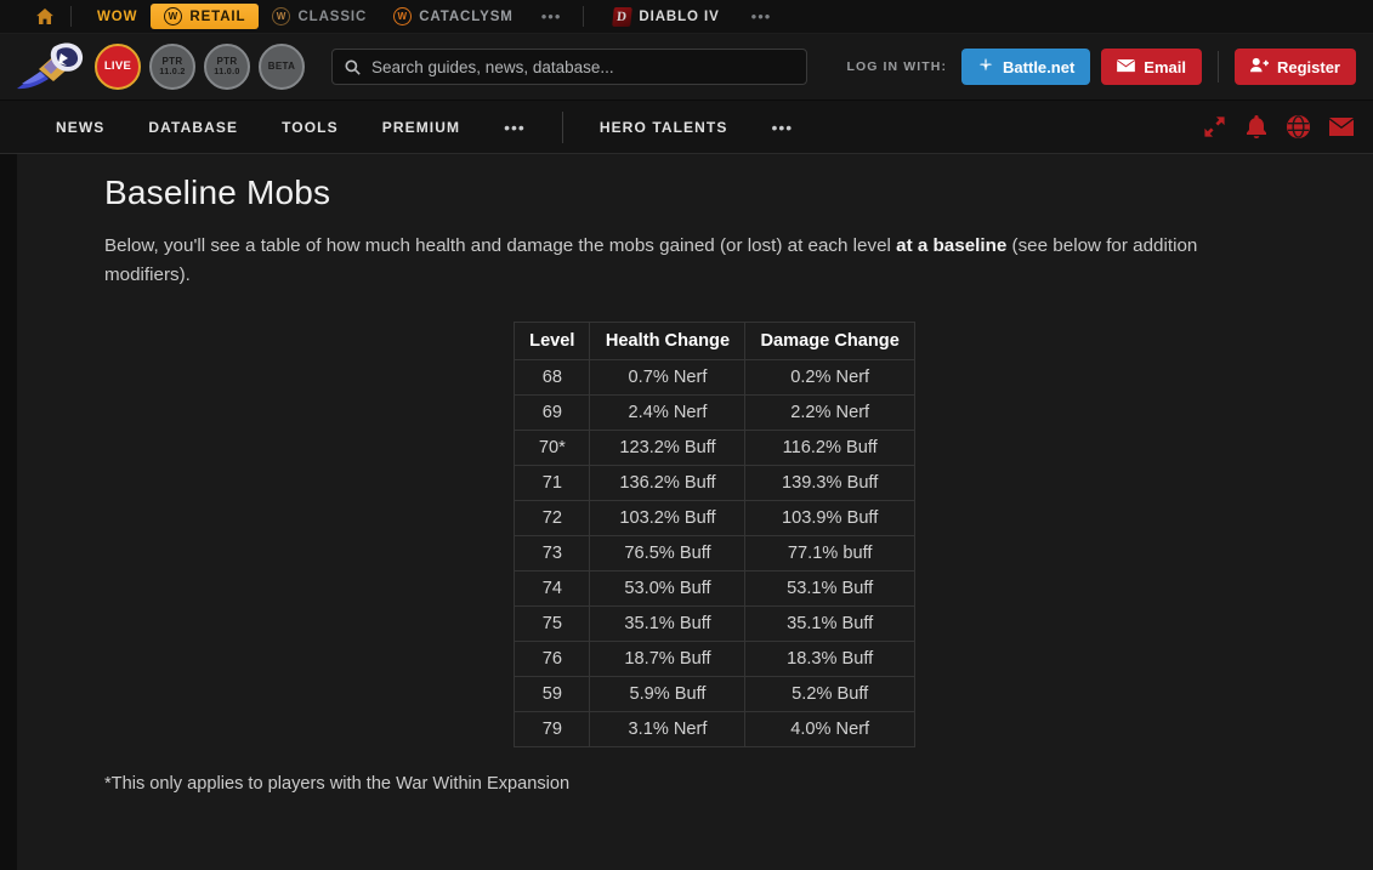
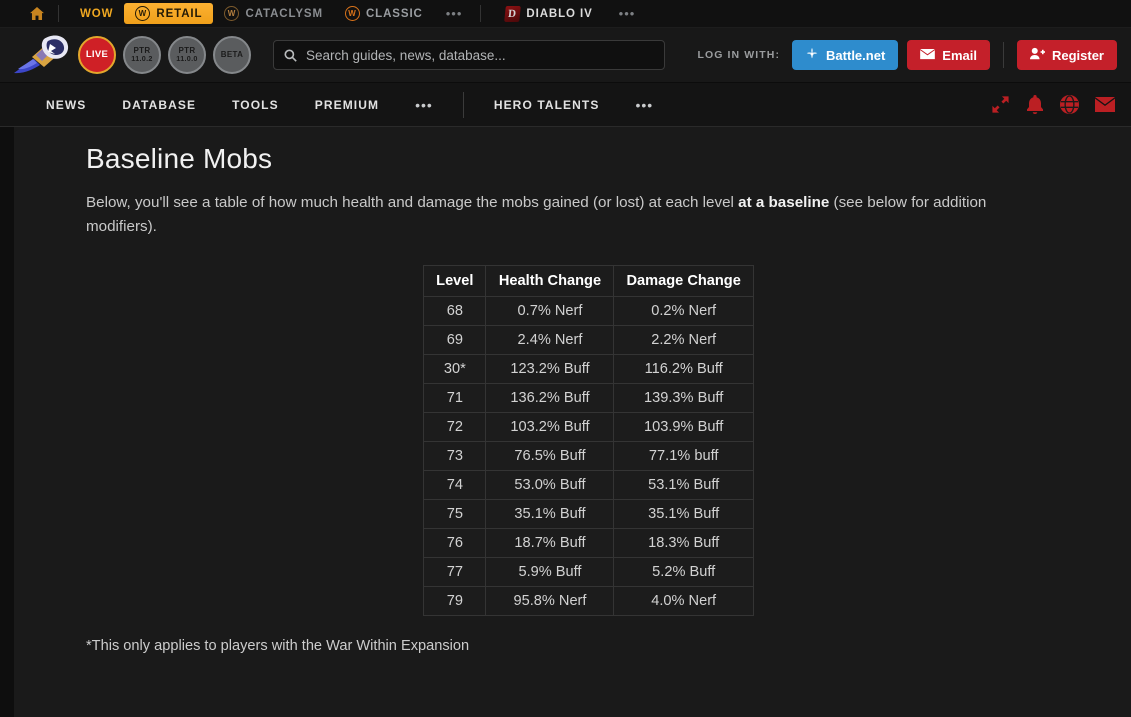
  WOW
  W
  RETAIL
  W
- CLASSIC
+ CATACLYSM
  W
- CATACLYSM
+ CLASSIC
  •••
  DIABLO IV
  •••
  LIVE
  PTR
  11.0.2
  PTR
  11.0.0
  BETA
  Search guides, news, database...
  LOG IN WITH:
  Battle.net
  Email
  Register
  NEWS
  DATABASE
  TOOLS
  PREMIUM
  •••
  HERO TALENTS
  •••
  Baseline Mobs
  Below, you'll see a table of how much health and damage the mobs gained (or lost) at each level at a baseline (see below for addition modifiers).
  Level	Health Change	Damage Change
  68	0.7% Nerf	0.2% Nerf
  69	2.4% Nerf	2.2% Nerf
- 70*	123.2% Buff	116.2% Buff
+ 30*	123.2% Buff	116.2% Buff
  71	136.2% Buff	139.3% Buff
  72	103.2% Buff	103.9% Buff
  73	76.5% Buff	77.1% buff
  74	53.0% Buff	53.1% Buff
  75	35.1% Buff	35.1% Buff
  76	18.7% Buff	18.3% Buff
- 59	5.9% Buff	5.2% Buff
+ 77	5.9% Buff	5.2% Buff
- 79	3.1% Nerf	4.0% Nerf
+ 79	95.8% Nerf	4.0% Nerf
  *This only applies to players with the War Within Expansion
